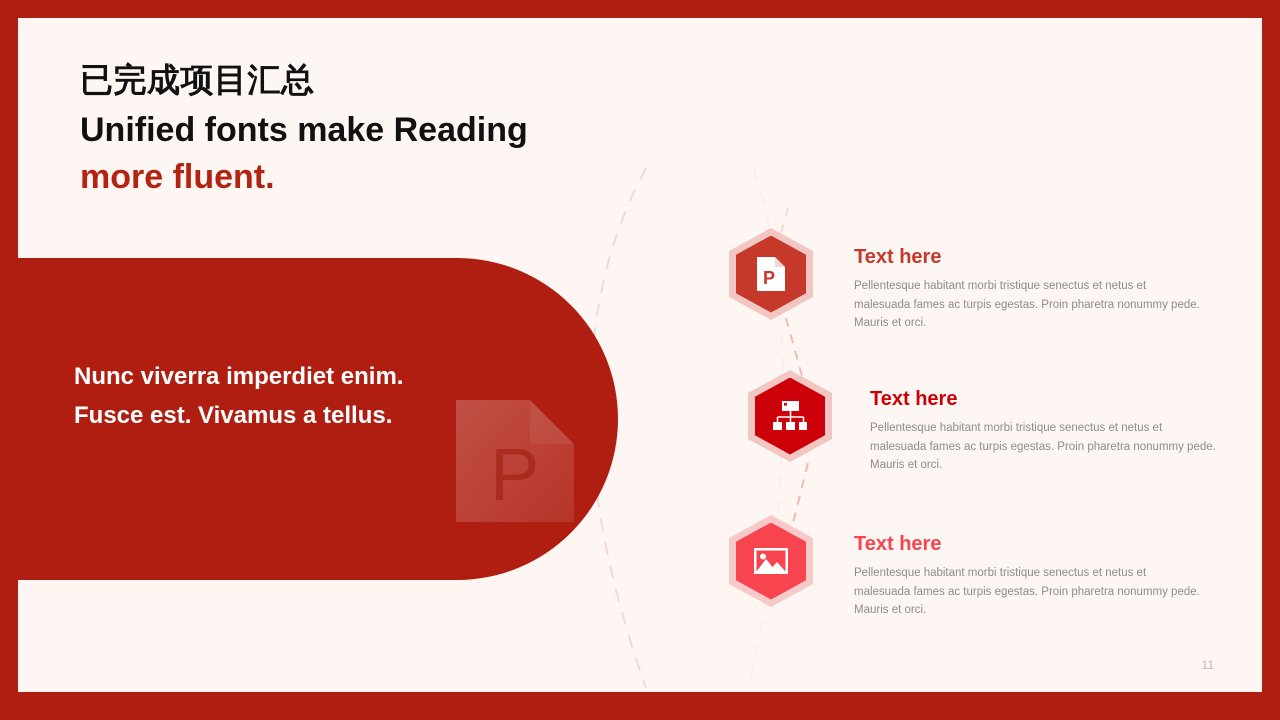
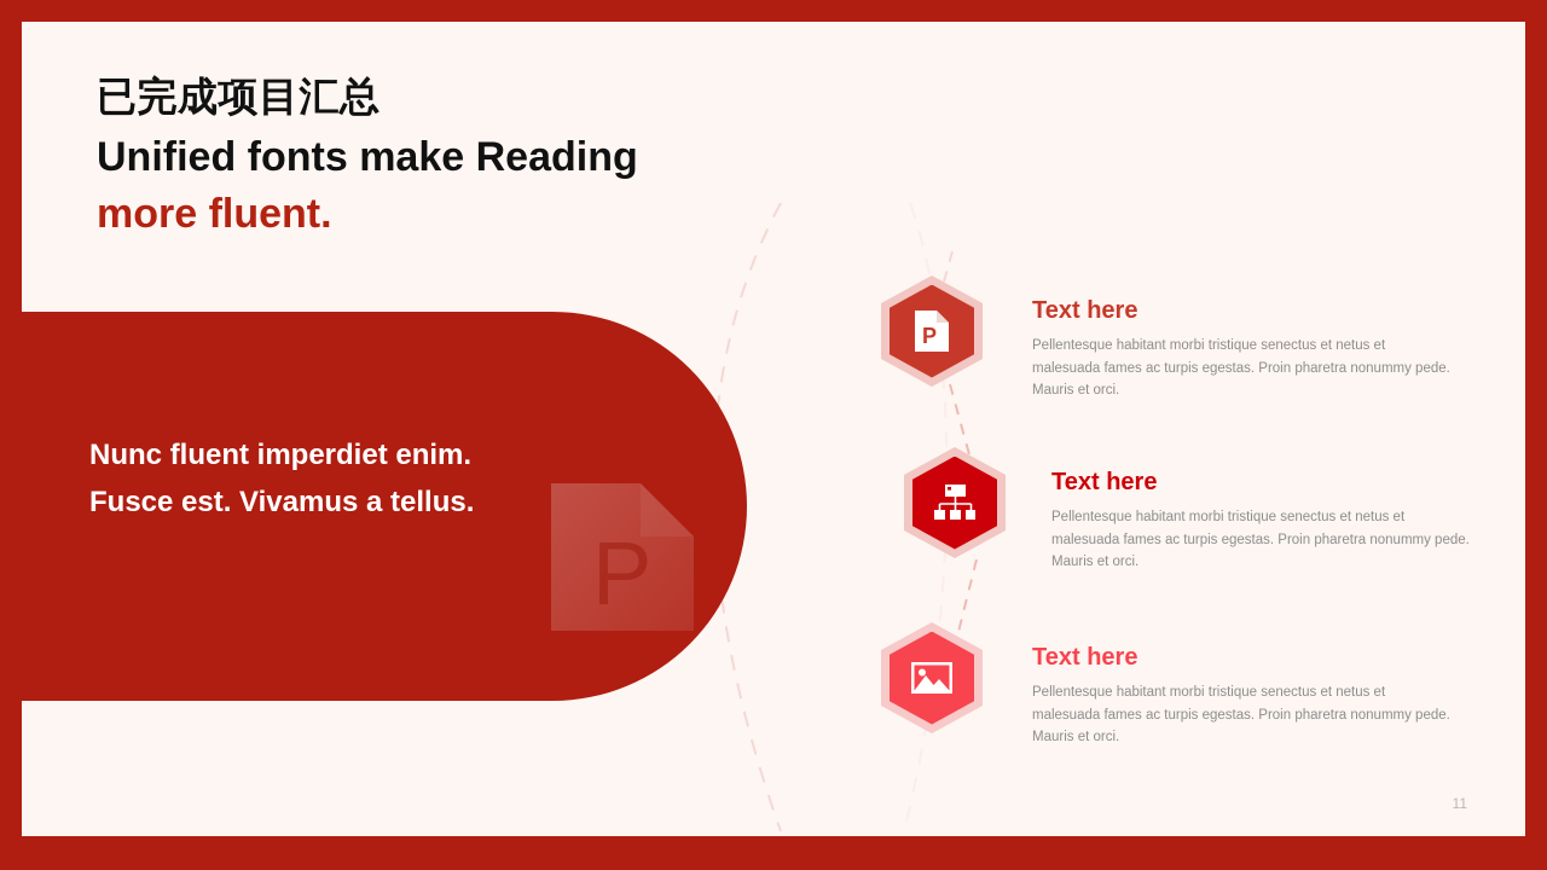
  已完成项目汇总
  Unified fonts make Reading
  more fluent.
  P
- Nunc viverra imperdiet enim. Fusce est. Vivamus a tellus.
+ Nunc fluent imperdiet enim. Fusce est. Vivamus a tellus.
  P
  Text here
  Pellentesque habitant morbi tristique senectus et netus et malesuada fames ac turpis egestas. Proin pharetra nonummy pede. Mauris et orci.
  Text here
  Pellentesque habitant morbi tristique senectus et netus et malesuada fames ac turpis egestas. Proin pharetra nonummy pede. Mauris et orci.
  Text here
  Pellentesque habitant morbi tristique senectus et netus et malesuada fames ac turpis egestas. Proin pharetra nonummy pede. Mauris et orci.
  11
